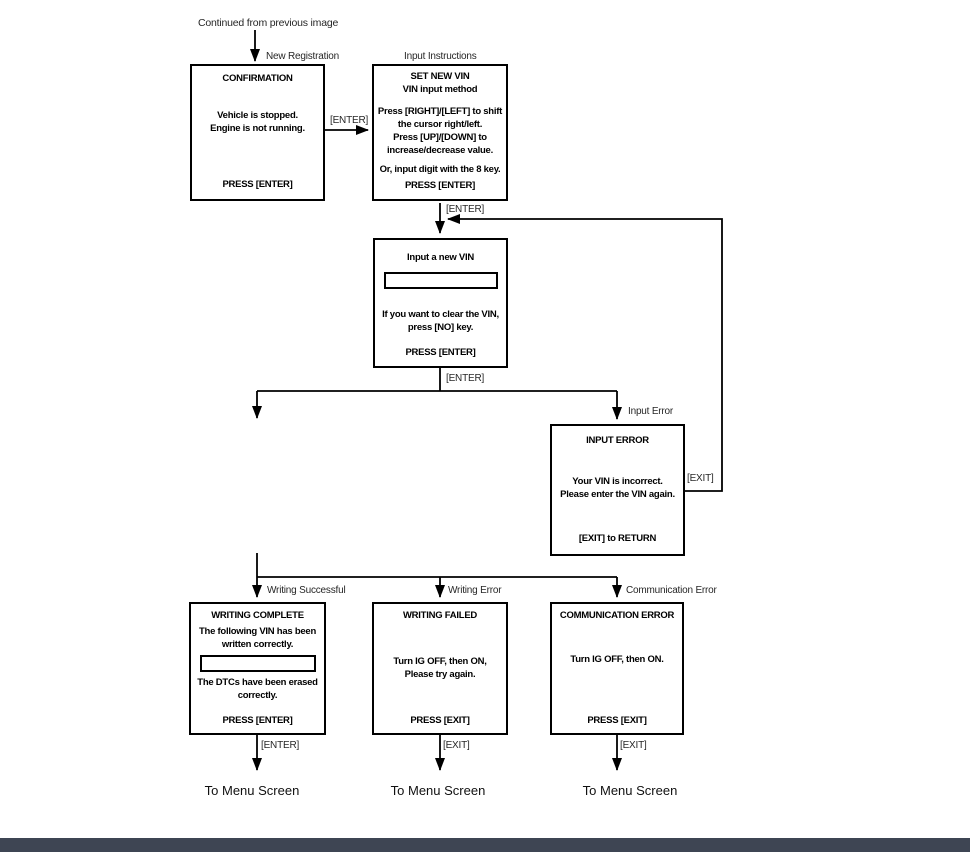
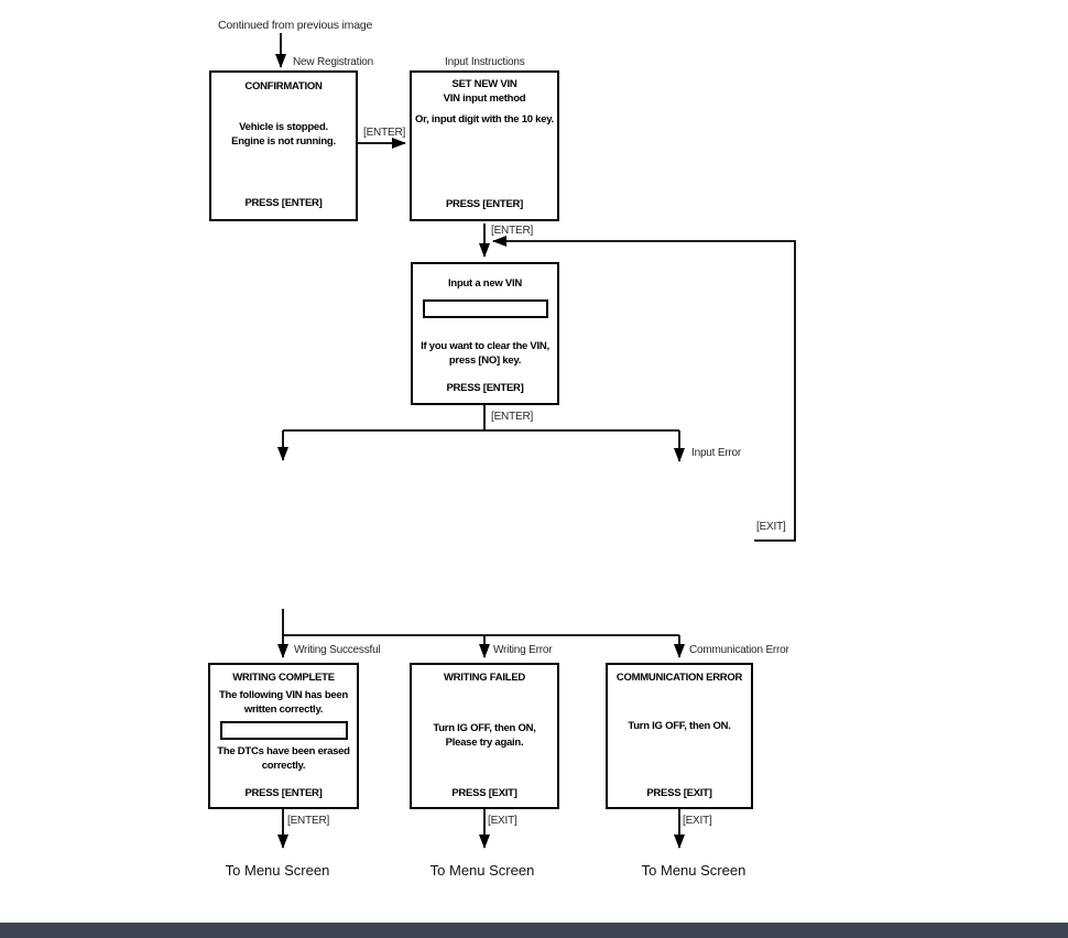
  Continued from previous image
  New Registration
  Input Instructions
  [ENTER]
  [ENTER]
  [ENTER]
  Input Error
  [EXIT]
  Writing Successful
  Writing Error
  Communication Error
  [ENTER]
  [EXIT]
  [EXIT]
  CONFIRMATION
  Vehicle is stopped.
  Engine is not running.
  PRESS [ENTER]
  SET NEW VIN
  VIN input method
- Press [RIGHT]/[LEFT] to shift
- the cursor right/left.
- Press [UP]/[DOWN] to
- increase/decrease value.
- Or, input digit with the 8 key.
+ Or, input digit with the 10 key.
  PRESS [ENTER]
  Input a new VIN
  If you want to clear the VIN,
  press [NO] key.
  PRESS [ENTER]
- INPUT ERROR
- Your VIN is incorrect.
- Please enter the VIN again.
- [EXIT] to RETURN
  WRITING COMPLETE
  The following VIN has been
  written correctly.
  The DTCs have been erased
  correctly.
  PRESS [ENTER]
  WRITING FAILED
  Turn IG OFF, then ON,
  Please try again.
  PRESS [EXIT]
  COMMUNICATION ERROR
  Turn IG OFF, then ON.
  PRESS [EXIT]
  To Menu Screen
  To Menu Screen
  To Menu Screen
